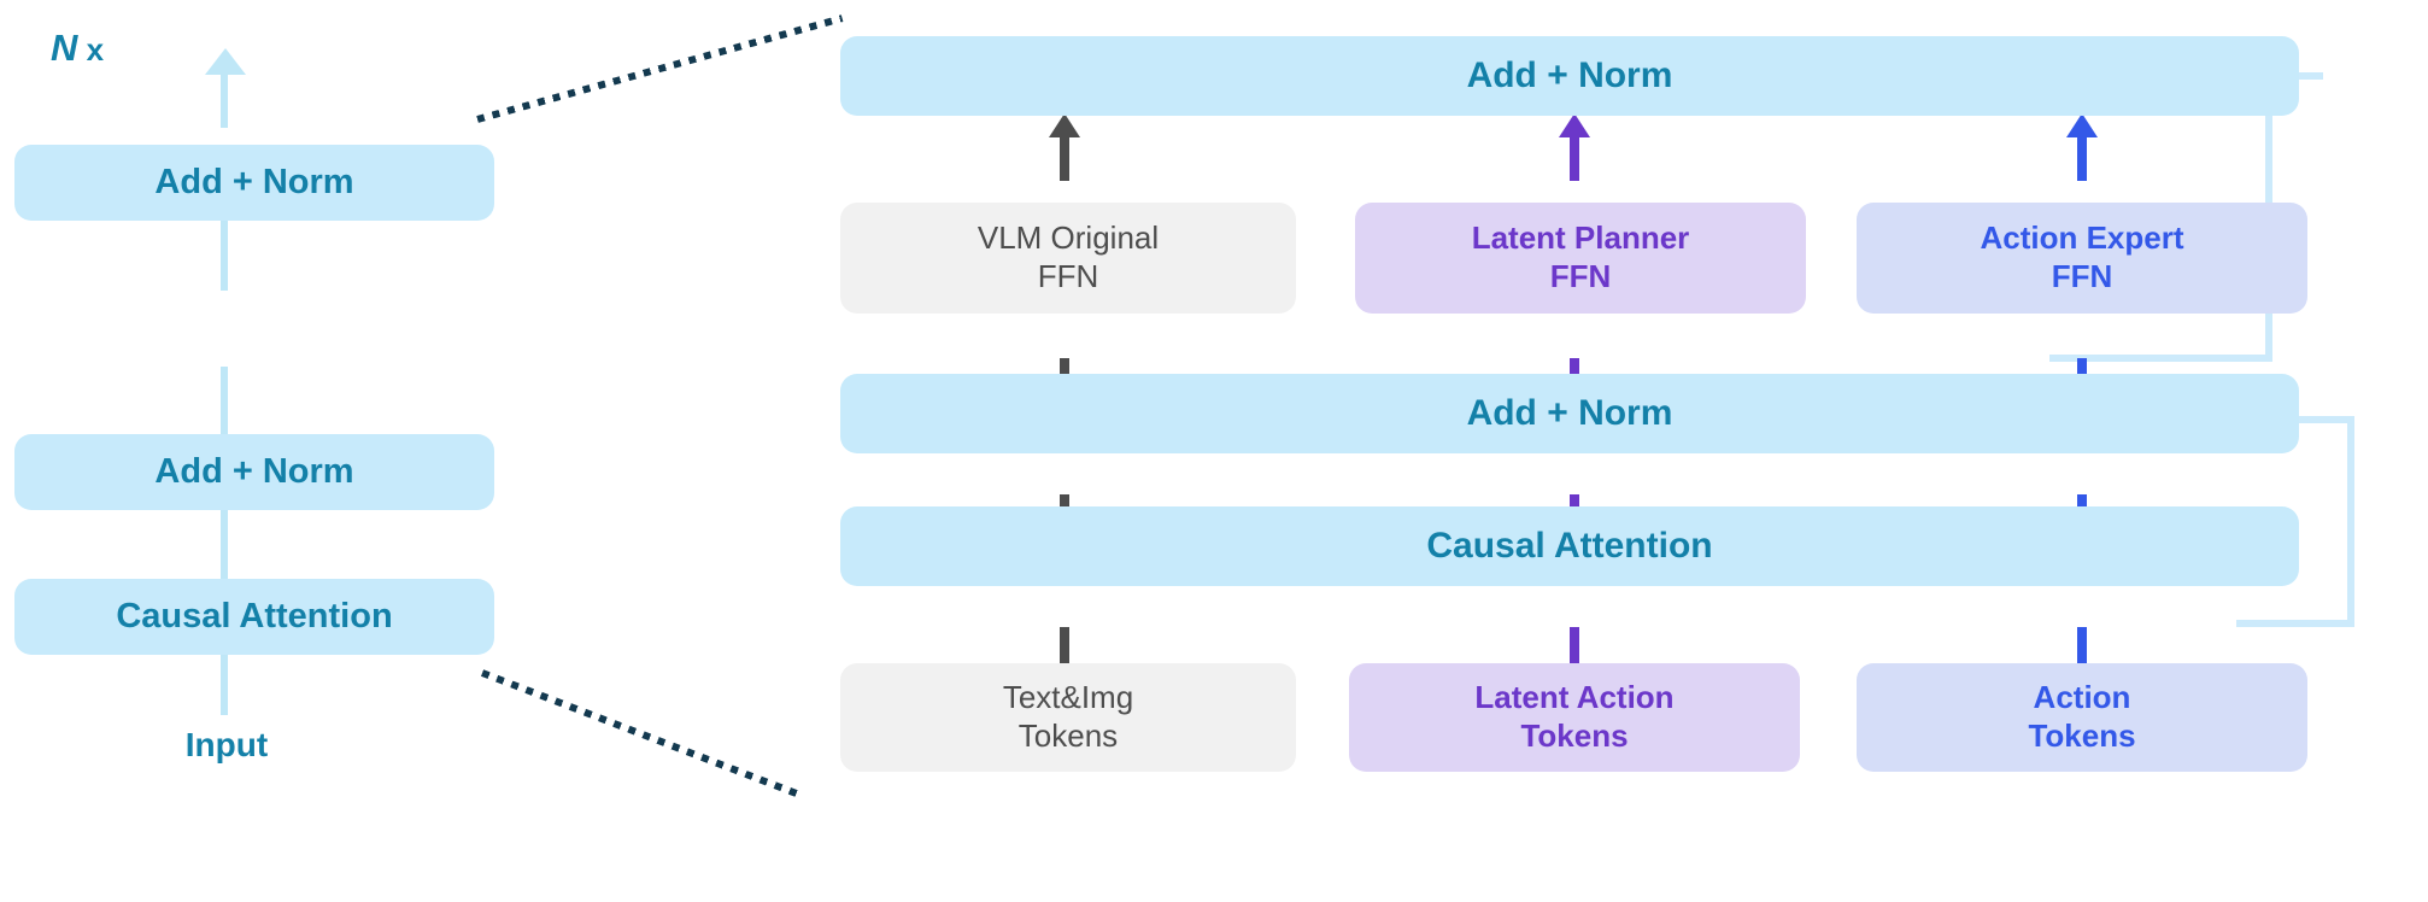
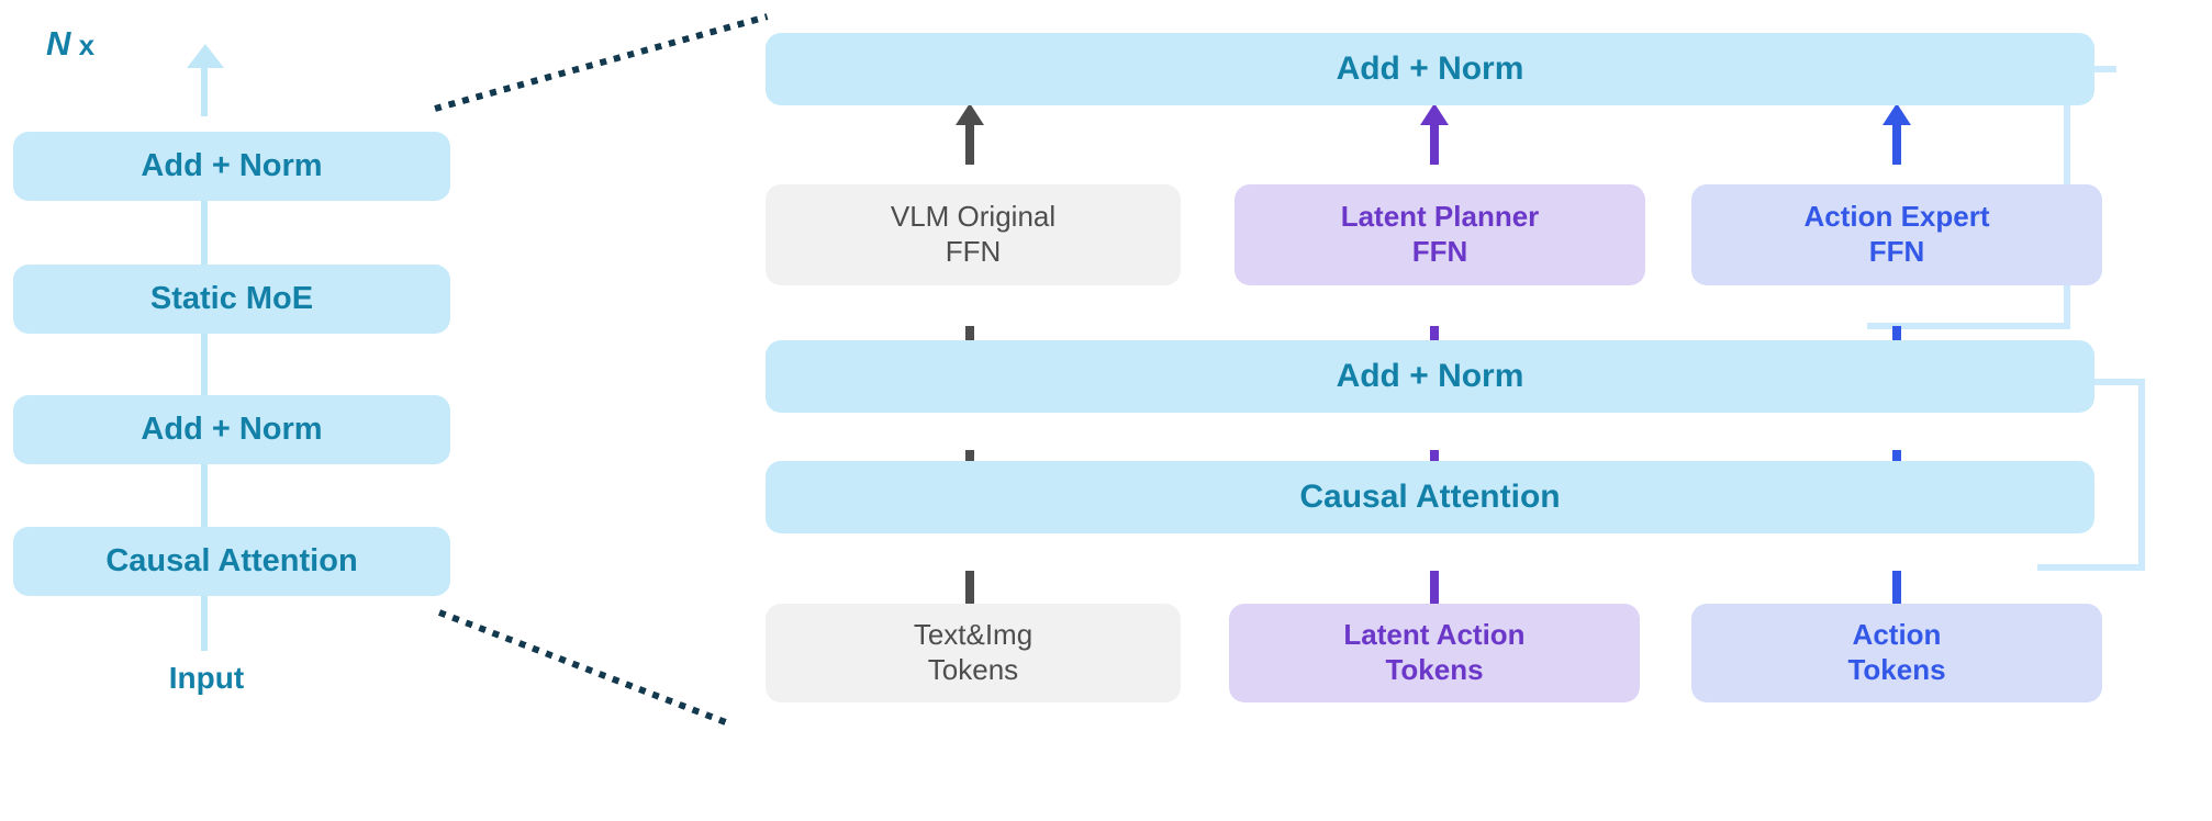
  N x
  Add + Norm
+ Static MoE
  Add + Norm
  Causal Attention
  Input
  Add + Norm
  VLM Original
  FFN
  Latent Planner
  FFN
  Action Expert
  FFN
  Add + Norm
  Causal Attention
  Text&Img
  Tokens
  Latent Action
  Tokens
  Action
  Tokens
